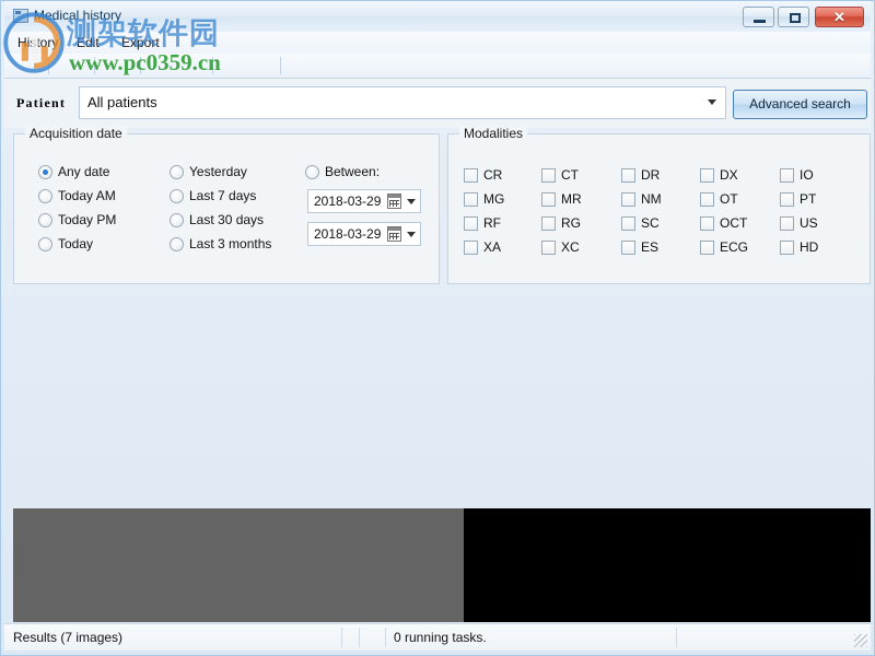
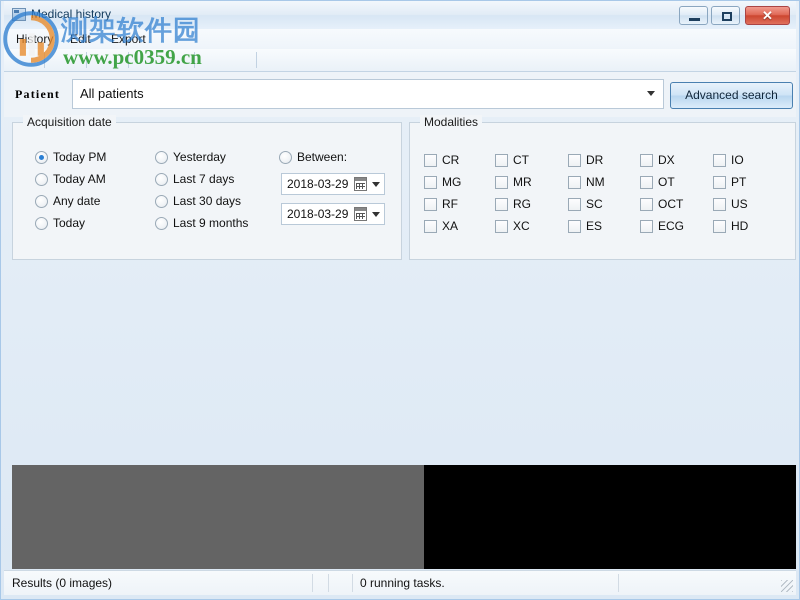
  Medical history
  ✕
  History
  Edit
  Export
  Patient
  All patients
  Advanced search
  Acquisition date
- Any date
+ Today PM
  Today AM
- Today PM
+ Any date
  Today
  Yesterday
  Last 7 days
  Last 30 days
- Last 3 months
+ Last 9 months
  Between:
  2018-03-29
  2018-03-29
  Modalities
  CR
  MG
  RF
  XA
  CT
  MR
  RG
  XC
  DR
  NM
  SC
  ES
  DX
  OT
  OCT
  ECG
  IO
  PT
  US
  HD
- Results (7 images)
+ Results (0 images)
  0 running tasks.
  测架软件园
  www.pc0359.cn
